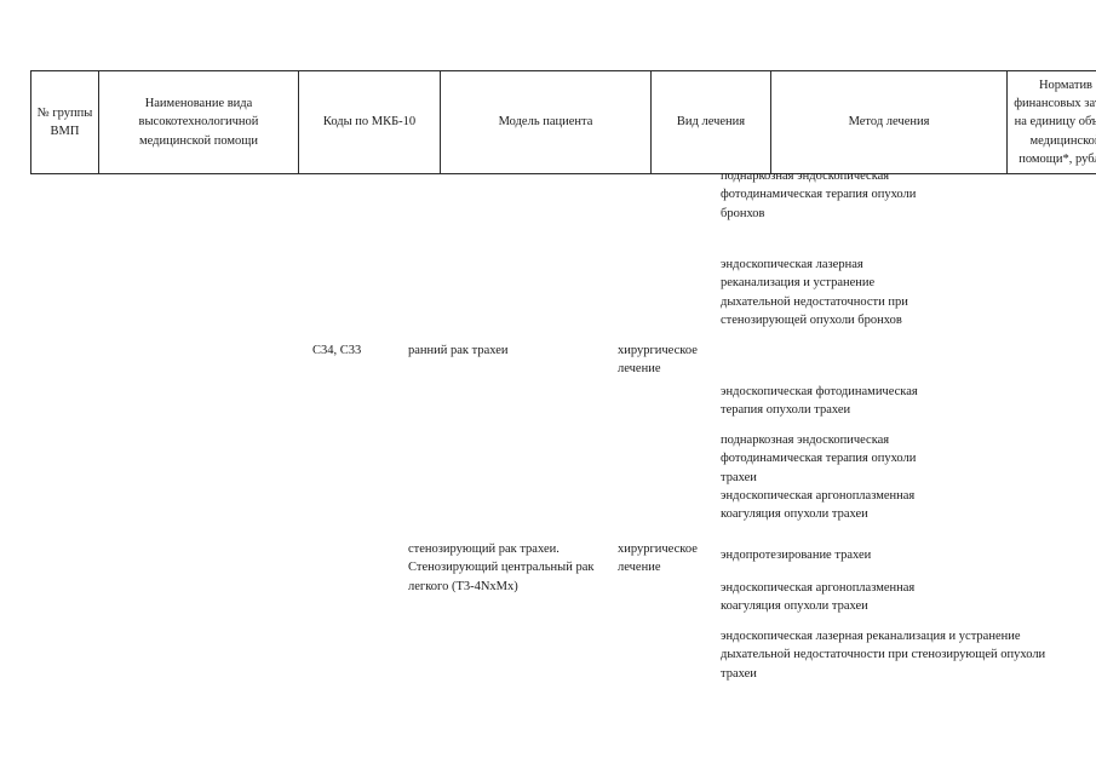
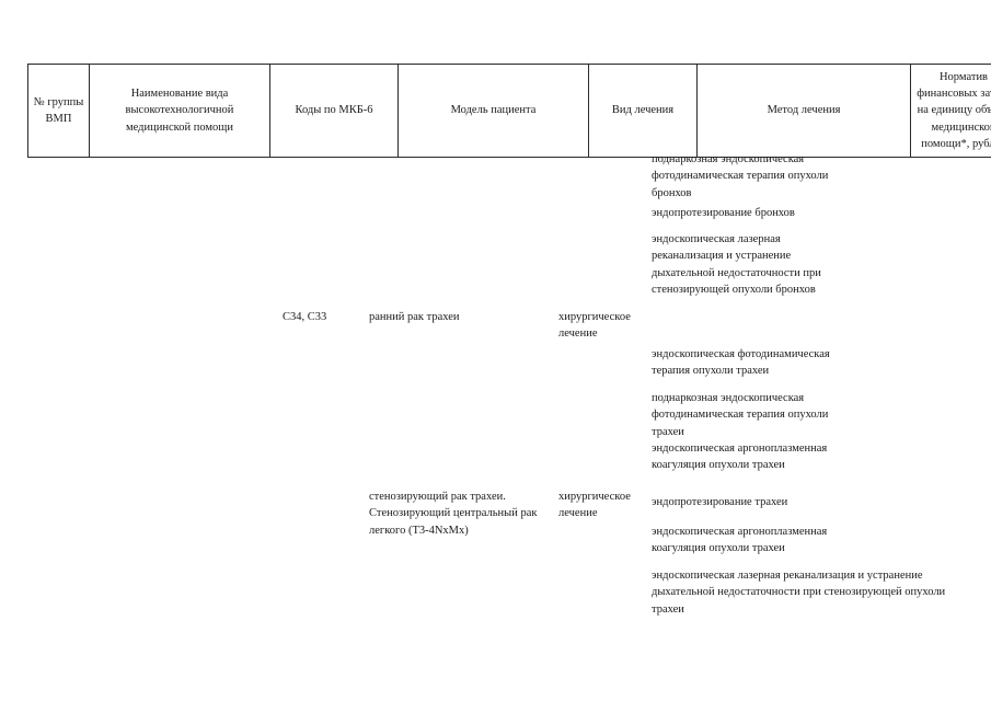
- № группы ВМП	Наименование вида высокотехнологичной медицинской помощи	Коды по МКБ-10	Модель пациента	Вид лечения	Метод лечения	Норматив финансовых за на единицу объ медицинско помощи*, руб
+ № группы ВМП	Наименование вида высокотехнологичной медицинской помощи	Коды по МКБ-6	Модель пациента	Вид лечения	Метод лечения	Норматив финансовых за на единицу объ медицинско помощи*, руб
  поднаркозная эндоскопическая
  фотодинамическая терапия опухоли
  бронхов
+ эндопротезирование бронхов
  эндоскопическая лазерная
  реканализация и устранение
  дыхательной недостаточности при
  стенозирующей опухоли бронхов
  эндоскопическая фотодинамическая
  терапия опухоли трахеи
  поднаркозная эндоскопическая
  фотодинамическая терапия опухоли
  трахеи
  эндоскопическая аргоноплазменная
  коагуляция опухоли трахеи
  эндопротезирование трахеи
  эндоскопическая аргоноплазменная
  коагуляция опухоли трахеи
  эндоскопическая лазерная реканализация и устранение
  дыхательной недостаточности при стенозирующей опухоли
  трахеи
  С34, С33
  ранний рак трахеи
  стенозирующий рак трахеи.
  Стенозирующий центральный рак
  легкого (Т3-4NxMx)
  хирургическое
  лечение
  хирургическое
  лечение
